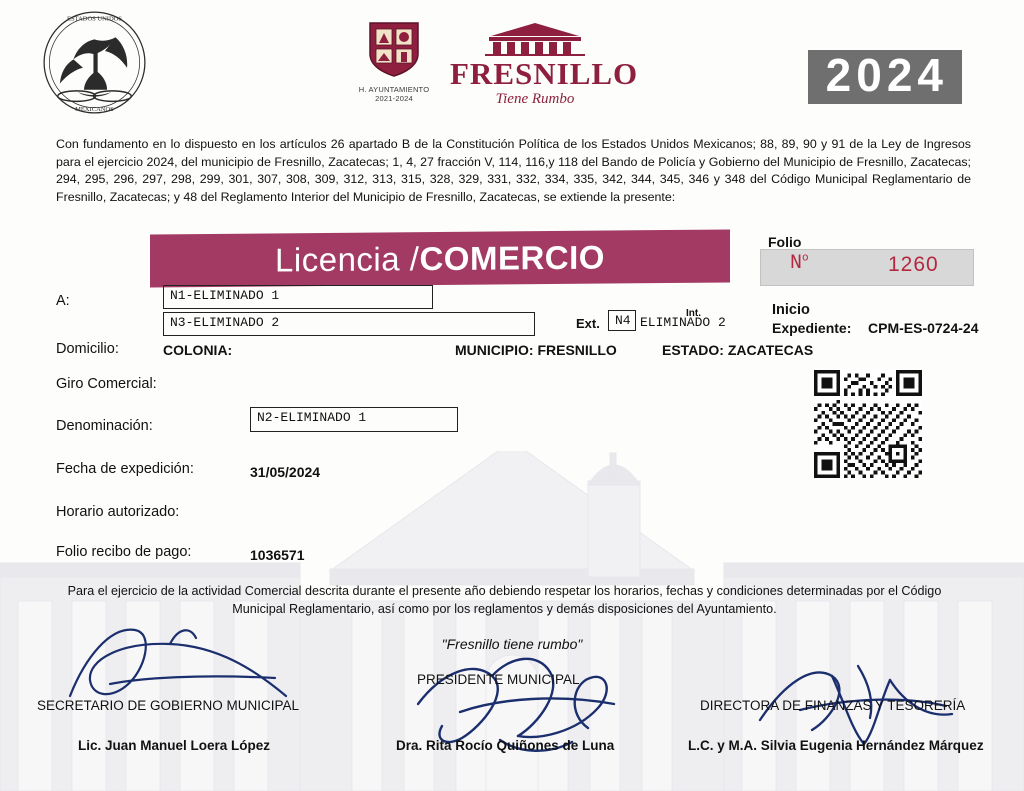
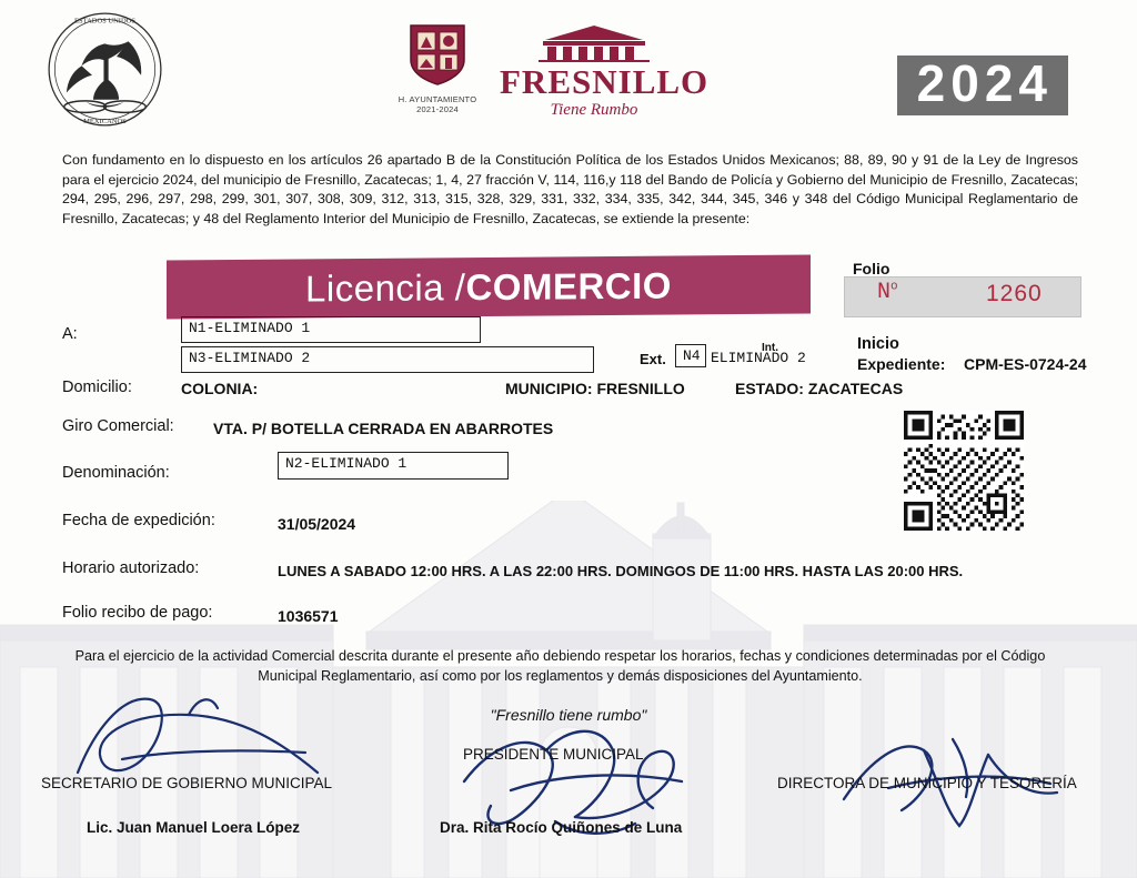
  H. AYUNTAMIENTO
  2021-2024
  FRESNILLO
  Tiene Rumbo
  2024
  Con fundamento en lo dispuesto en los artículos 26 apartado B de la Constitución Política de los Estados Unidos Mexicanos; 88, 89, 90 y 91 de la Ley de Ingresos para el ejercicio 2024, del municipio de Fresnillo, Zacatecas; 1, 4, 27 fracción V, 114, 116,y 118 del Bando de Policía y Gobierno del Municipio de Fresnillo, Zacatecas; 294, 295, 296, 297, 298, 299, 301, 307, 308, 309, 312, 313, 315, 328, 329, 331, 332, 334, 335, 342, 344, 345, 346 y 348 del Código Municipal Reglamentario de Fresnillo, Zacatecas; y 48 del Reglamento Interior del Municipio de Fresnillo, Zacatecas, se extiende la presente:
  Licencia /COMERCIO
  Folio
  No
  1260
  A:
  N1-ELIMINADO 1
  N3-ELIMINADO 2
  Ext.
  N4
  Int.
  ELIMINADO 2
  Inicio
  Expediente:
  CPM-ES-0724-24
  Domicilio:
  COLONIA:
  MUNICIPIO: FRESNILLO
  ESTADO: ZACATECAS
  Giro Comercial:
+ VTA. P/ BOTELLA CERRADA EN ABARROTES
  Denominación:
  N2-ELIMINADO 1
  Fecha de expedición:
  31/05/2024
  Horario autorizado:
+ LUNES A SABADO 12:00 HRS. A LAS 22:00 HRS. DOMINGOS DE 11:00 HRS. HASTA LAS 20:00 HRS.
  Folio recibo de pago:
  1036571
  Para el ejercicio de la actividad Comercial descrita durante el presente año debiendo respetar los horarios, fechas y condiciones determinadas por el Código Municipal Reglamentario, así como por los reglamentos y demás disposiciones del Ayuntamiento.
  "Fresnillo tiene rumbo"
  SECRETARIO DE GOBIERNO MUNICIPAL
  Lic. Juan Manuel Loera López
  PRESIDENTE MUNICIPAL
  Dra. Rita Rocío Quiñones de Luna
- DIRECTORA DE FINANZAS Y TESORERÍA
+ DIRECTORA DE MUNICIPIO Y TESORERÍA
- L.C. y M.A. Silvia Eugenia Hernández Márquez
